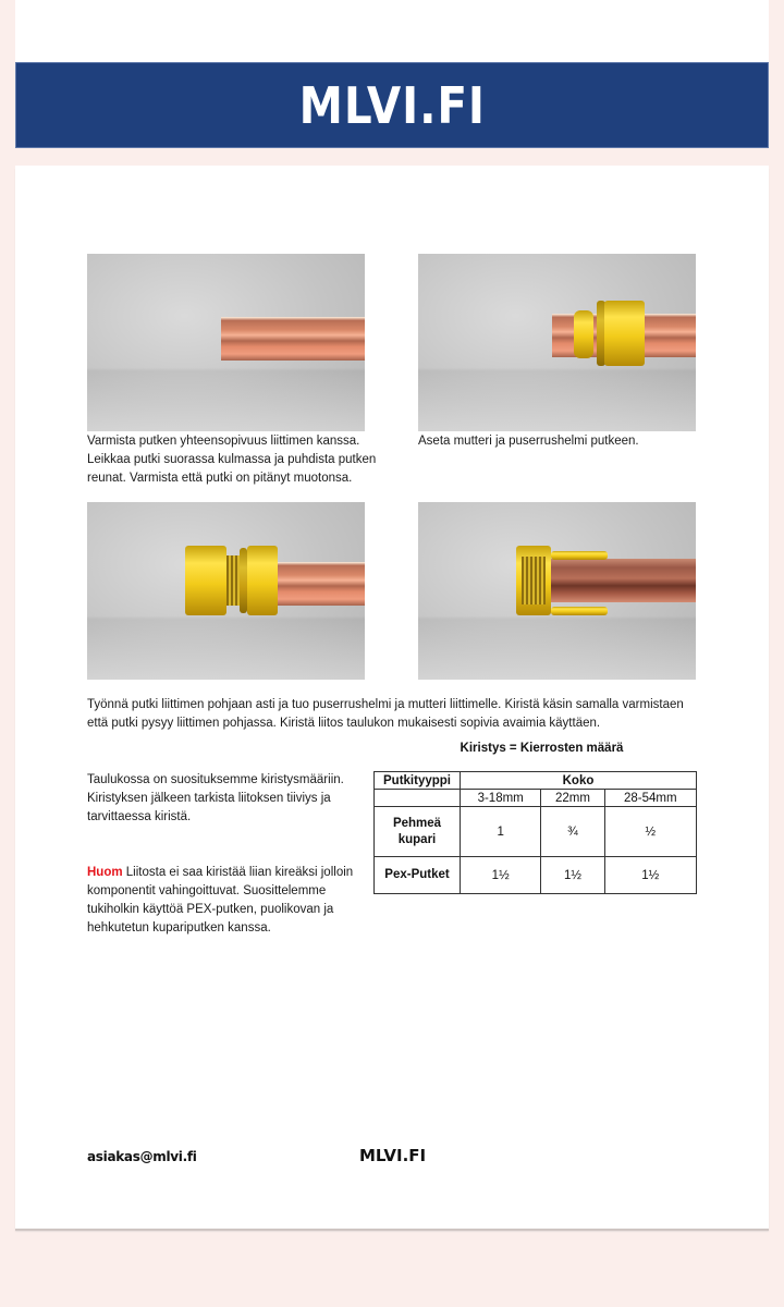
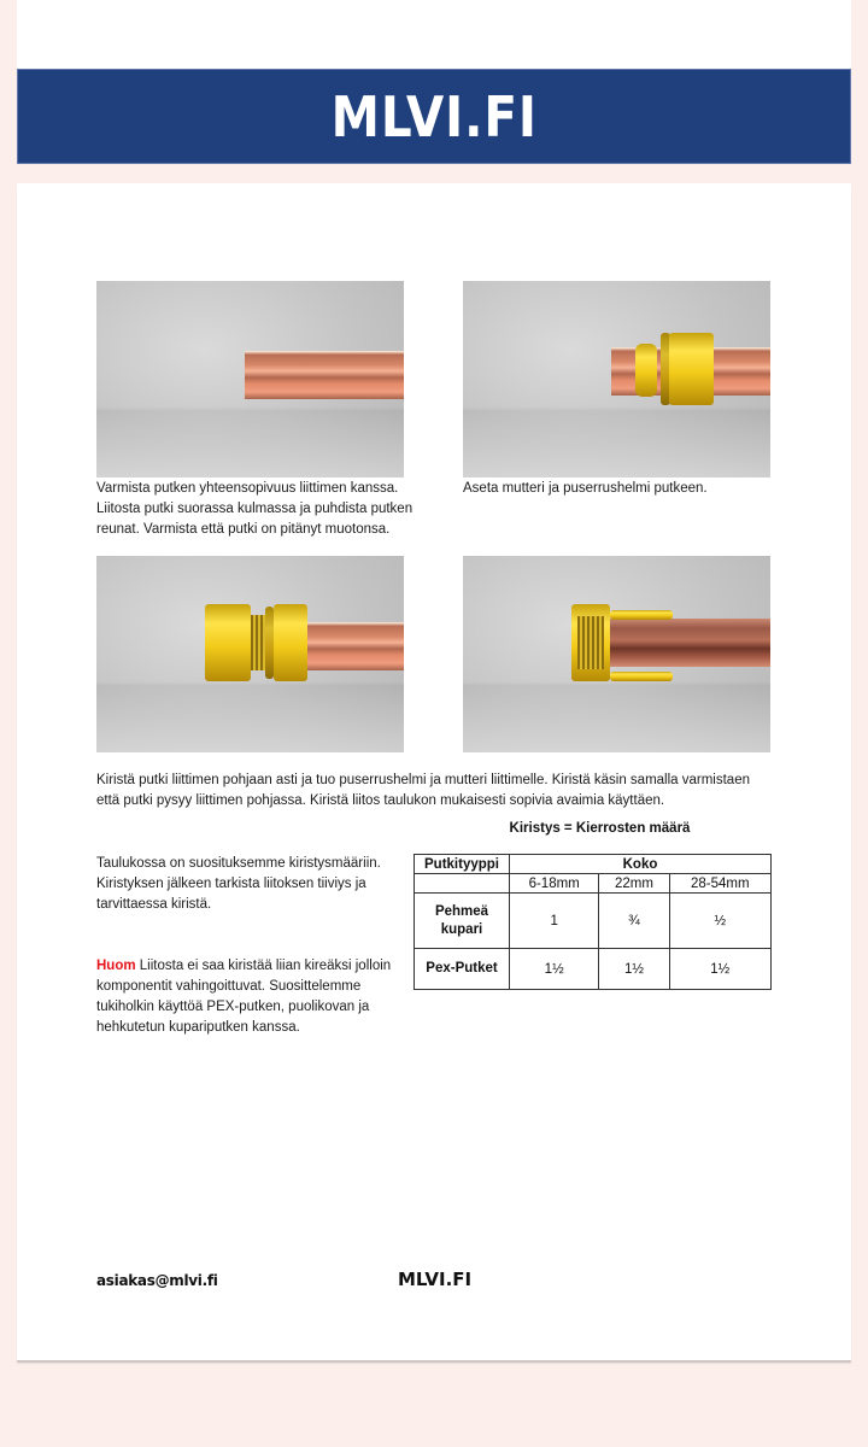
  MLVI.FI
- Varmista putken yhteensopivuus liittimen kanssa. Leikkaa putki suorassa kulmassa ja puhdista putken reunat. Varmista että putki on pitänyt muotonsa.
+ Varmista putken yhteensopivuus liittimen kanssa. Liitosta putki suorassa kulmassa ja puhdista putken reunat. Varmista että putki on pitänyt muotonsa.
  Aseta mutteri ja puserrushelmi putkeen.
- Työnnä putki liittimen pohjaan asti ja tuo puserrushelmi ja mutteri liittimelle. Kiristä käsin samalla varmistaen että putki pysyy liittimen pohjassa. Kiristä liitos taulukon mukaisesti sopivia avaimia käyttäen.
+ Kiristä putki liittimen pohjaan asti ja tuo puserrushelmi ja mutteri liittimelle. Kiristä käsin samalla varmistaen että putki pysyy liittimen pohjassa. Kiristä liitos taulukon mukaisesti sopivia avaimia käyttäen.
  Taulukossa on suosituksemme kiristysmääriin. Kiristyksen jälkeen tarkista liitoksen tiiviys ja tarvittaessa kiristä.
  Huom Liitosta ei saa kiristää liian kireäksi jolloin komponentit vahingoittuvat. Suosittelemme tukiholkin käyttöä PEX-putken, puolikovan ja hehkutetun kupariputken kanssa.
  Kiristys = Kierrosten määrä
  Putkityyppi	Koko
- 	3-18mm	22mm	28-54mm
+ 	6-18mm	22mm	28-54mm
  Pehmeä kupari	1	¾	½
  Pex-Putket	1½	1½	1½
  asiakas@mlvi.fi
  MLVI.FI
